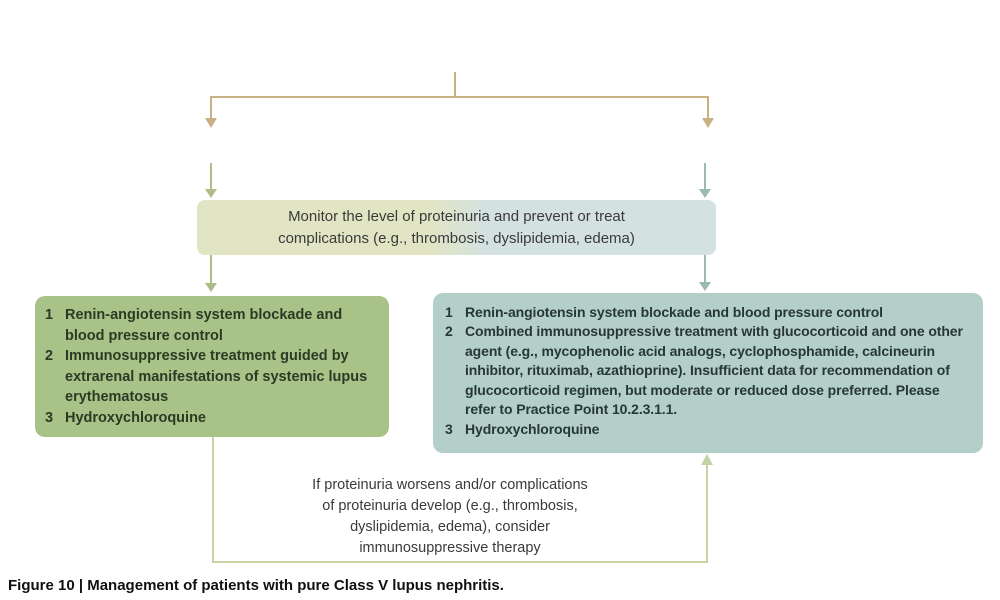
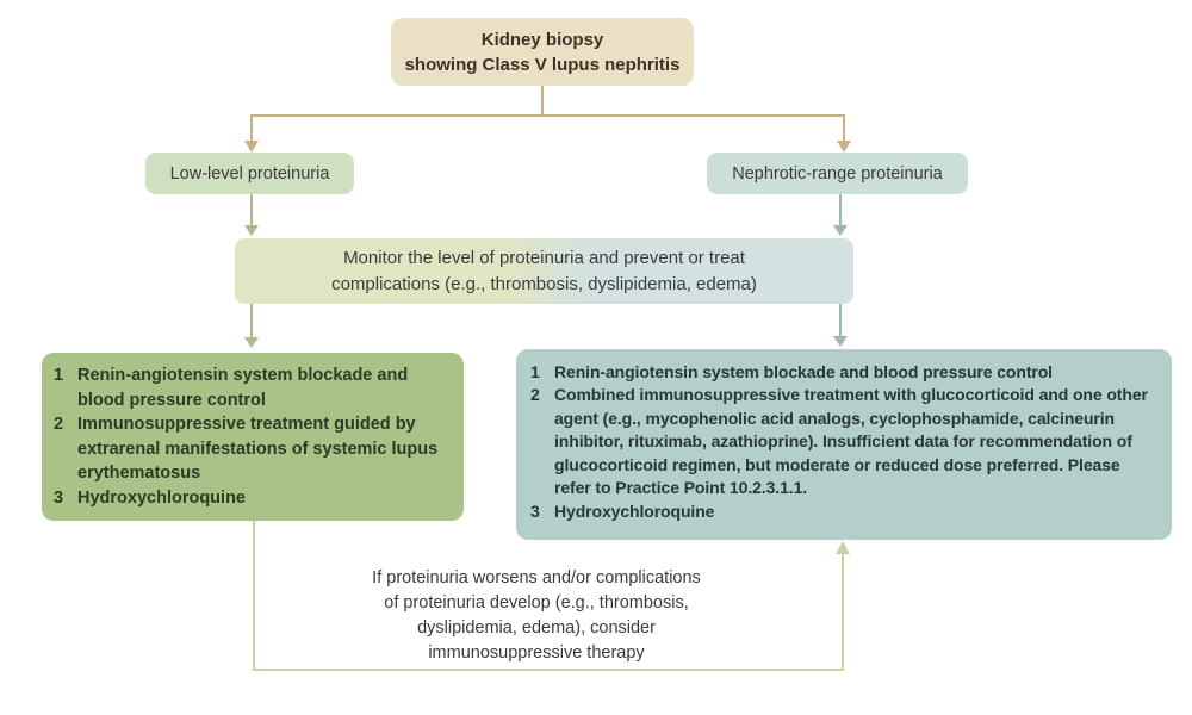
+ Kidney biopsy
+ showing Class V lupus nephritis
+ Low-level proteinuria
+ Nephrotic-range proteinuria
  Monitor the level of proteinuria and prevent or treat
  complications (e.g., thrombosis, dyslipidemia, edema)
  1
  Renin-angiotensin system blockade and blood pressure control
  2
  Immunosuppressive treatment guided by extrarenal manifestations of systemic lupus erythematosus
  3
  Hydroxychloroquine
  1
  Renin-angiotensin system blockade and blood pressure control
  2
  Combined immunosuppressive treatment with glucocorticoid and one other agent (e.g., mycophenolic acid analogs, cyclophosphamide, calcineurin inhibitor, rituximab, azathioprine). Insufficient data for recommendation of glucocorticoid regimen, but moderate or reduced dose preferred. Please refer to Practice Point 10.2.3.1.1.
  3
  Hydroxychloroquine
  If proteinuria worsens and/or complications
  of proteinuria develop (e.g., thrombosis,
  dyslipidemia, edema), consider
  immunosuppressive therapy
- Figure 10 | Management of patients with pure Class V lupus nephritis.
